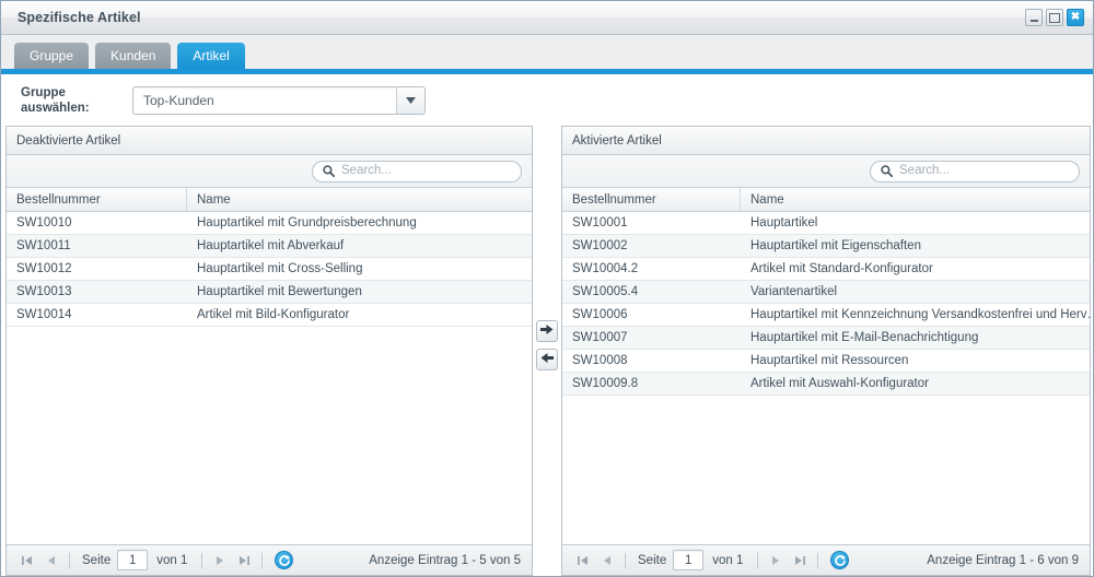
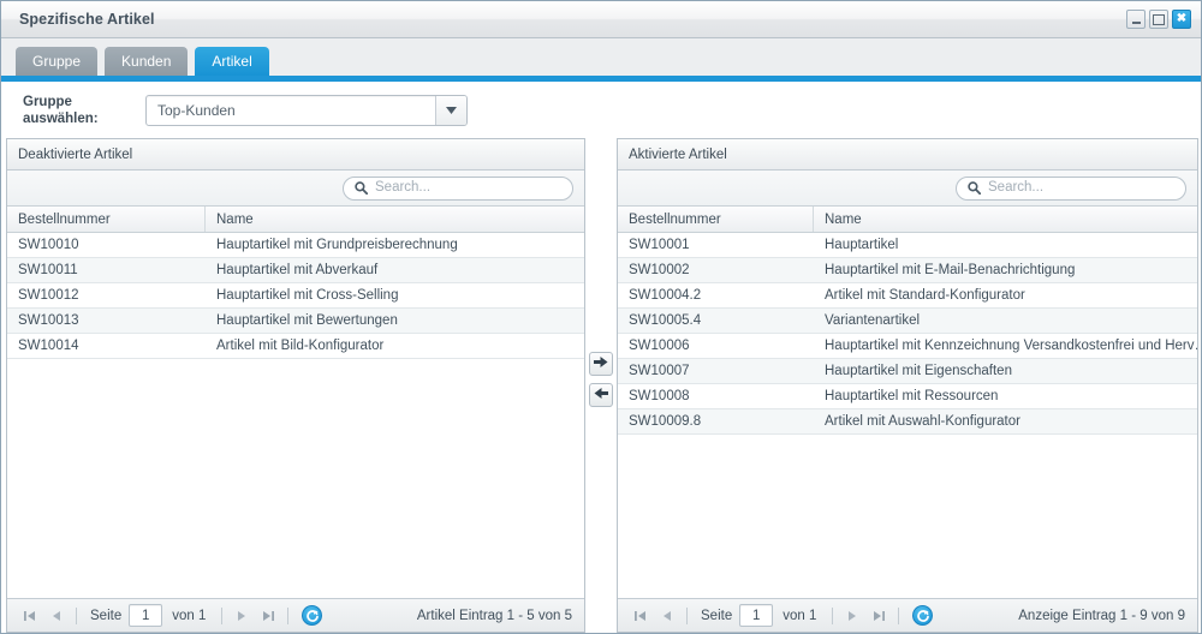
  Spezifische Artikel
  ✖
  Gruppe
  Kunden
  Artikel
  Gruppe
  auswählen:
  Top-Kunden
  Deaktivierte Artikel
  Search...
  Bestellnummer
  Name
  SW10010
  Hauptartikel mit Grundpreisberechnung
  SW10011
  Hauptartikel mit Abverkauf
  SW10012
  Hauptartikel mit Cross-Selling
  SW10013
  Hauptartikel mit Bewertungen
  SW10014
  Artikel mit Bild-Konfigurator
  Seite
  1
  von 1
- Anzeige Eintrag 1 - 5 von 5
+ Artikel Eintrag 1 - 5 von 5
  Aktivierte Artikel
  Search...
  Bestellnummer
  Name
  SW10001
  Hauptartikel
  SW10002
- Hauptartikel mit Eigenschaften
+ Hauptartikel mit E-Mail-Benachrichtigung
  SW10004.2
  Artikel mit Standard-Konfigurator
  SW10005.4
  Variantenartikel
  SW10006
  Hauptartikel mit Kennzeichnung Versandkostenfrei und Herv
  SW10007
- Hauptartikel mit E-Mail-Benachrichtigung
+ Hauptartikel mit Eigenschaften
  SW10008
  Hauptartikel mit Ressourcen
  SW10009.8
  Artikel mit Auswahl-Konfigurator
  Seite
  1
  von 1
- Anzeige Eintrag 1 - 6 von 9
+ Anzeige Eintrag 1 - 9 von 9
